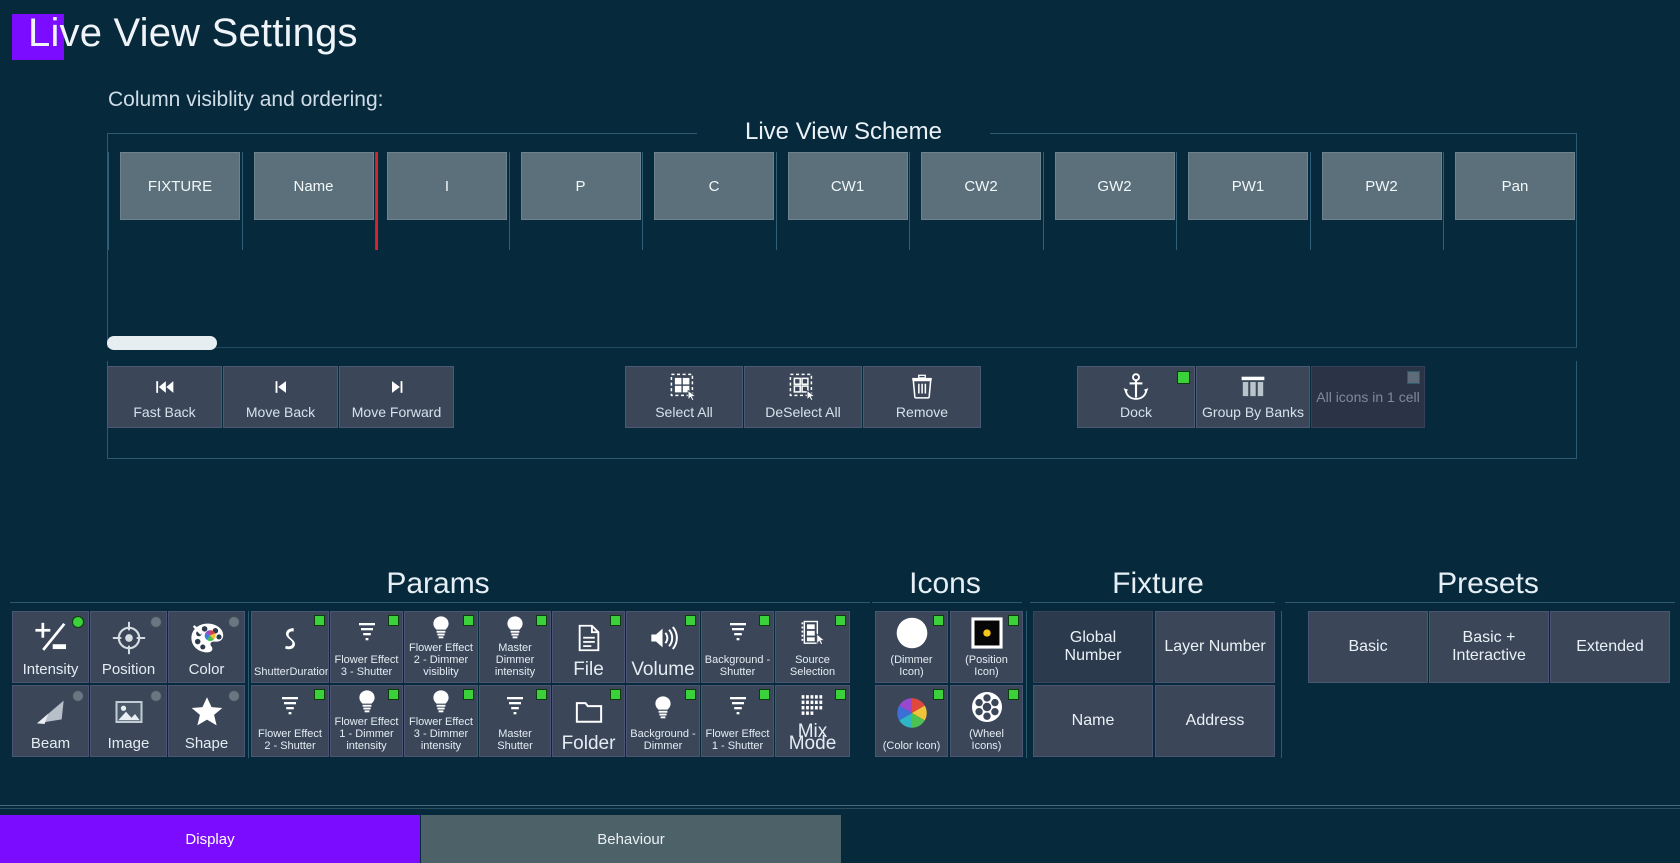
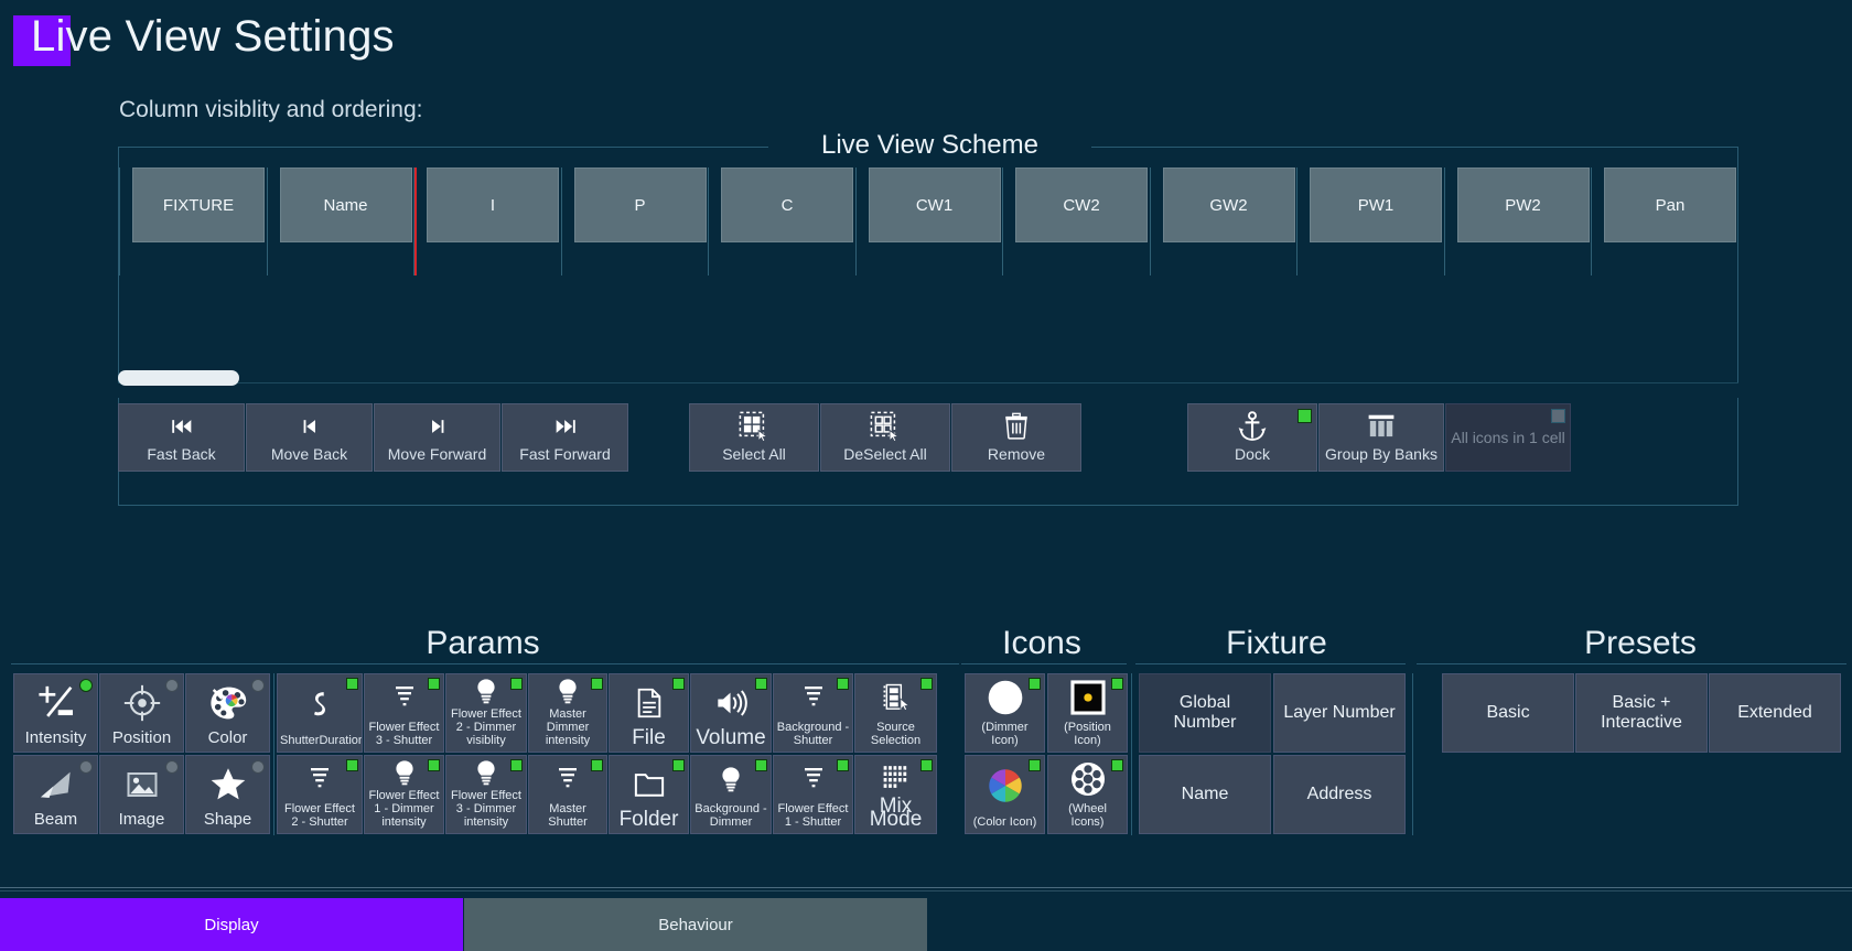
  Live View Settings
  Column visiblity and ordering:
  Live View Scheme
  FIXTURE
  Name
  I
  P
  C
  CW1
  CW2
  GW2
  PW1
  PW2
  Pan
  Fast Back
  Move Back
  Move Forward
+ Fast Forward
  Select All
  DeSelect All
  Remove
  Dock
  Group By Banks
  All icons in 1 cell
  Params
  Intensity
  Position
  Color
  Beam
  Image
  Shape
  ShutterDuration
  Flower Effect 3 - Shutter
  Flower Effect 2 - Dimmer visiblity
  Master Dimmer intensity
  File
  Volume
  Background - Shutter
  Source Selection
  Flower Effect 2 - Shutter
  Flower Effect 1 - Dimmer intensity
  Flower Effect 3 - Dimmer intensity
  Master Shutter
  Folder
  Background - Dimmer
  Flower Effect 1 - Shutter
  Mix Mode
  Icons
  (Dimmer Icon)
  (Position Icon)
  (Color Icon)
  (Wheel Icons)
  Fixture
  Global Number
  Layer Number
  Name
  Address
  Presets
  Basic
  Basic + Interactive
  Extended
  Display
  Behaviour
